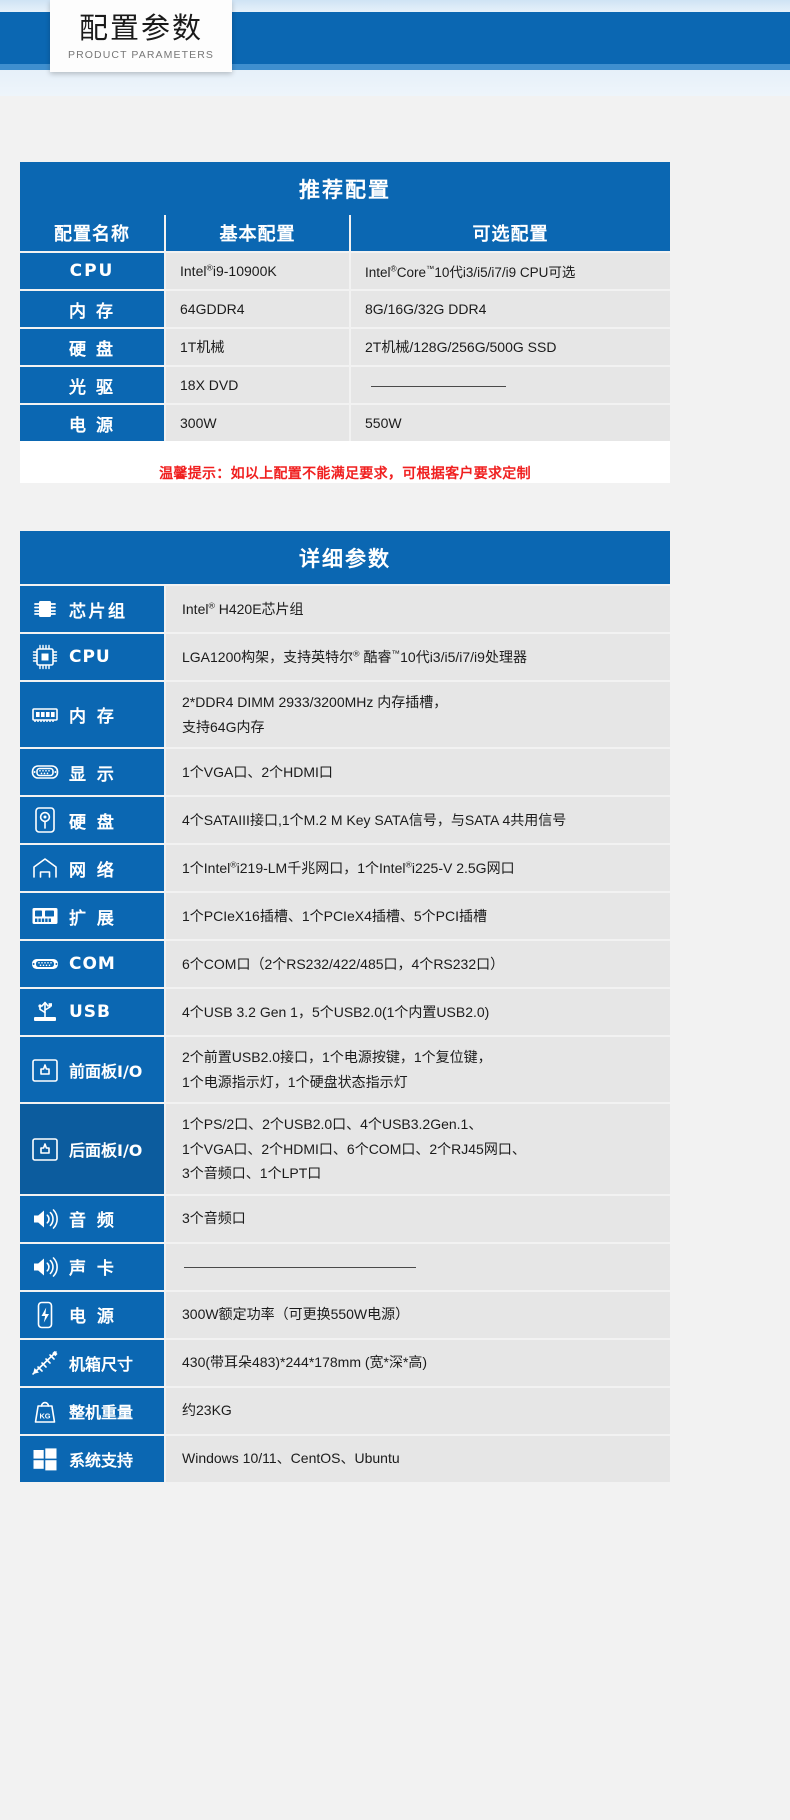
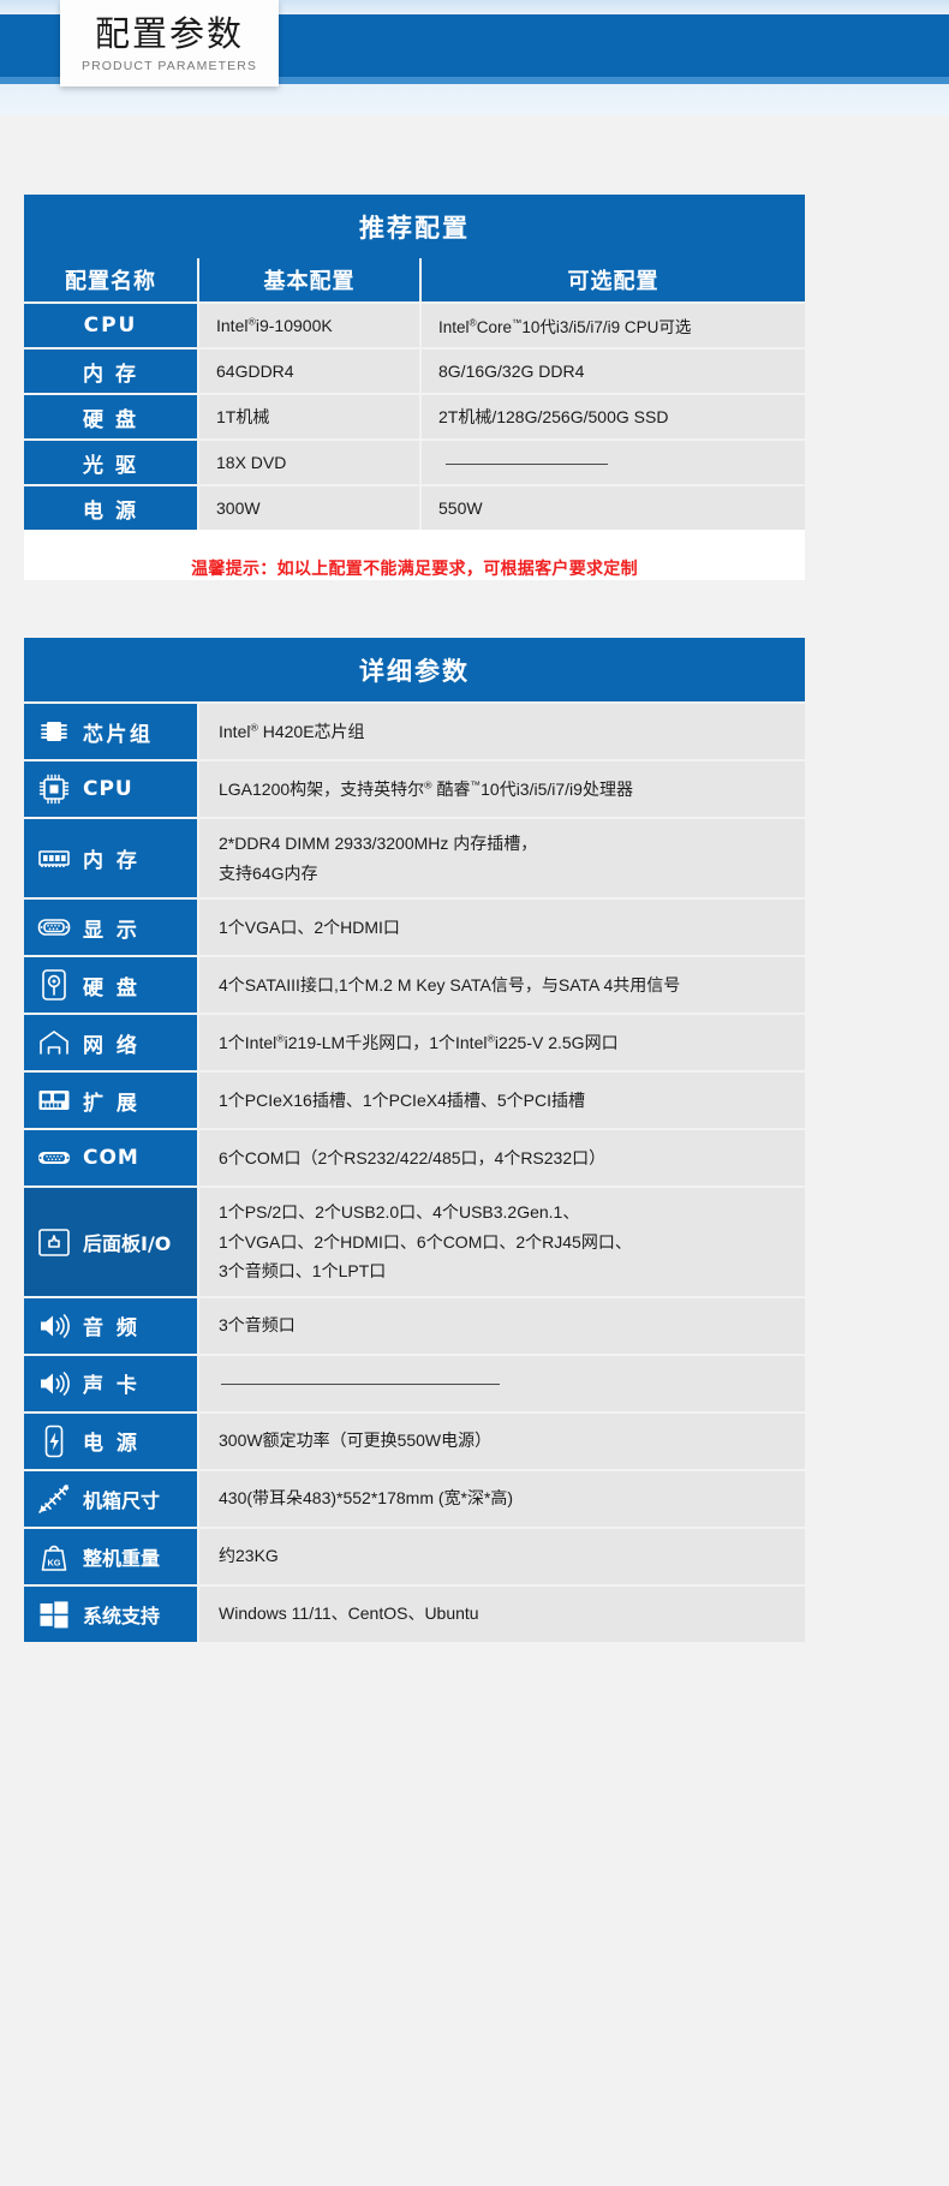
  配置参数
  PRODUCT PARAMETERS
  推荐配置
  配置名称	基本配置	可选配置
  CPU	Intel®i9-10900K	Intel®Core™10代i3/i5/i7/i9 CPU可选
  内 存	64GDDR4	8G/16G/32G DDR4
  硬 盘	1T机械	2T机械/128G/256G/500G SSD
  光 驱	18X DVD
  电 源	300W	550W
  温馨提示：如以上配置不能满足要求，可根据客户要求定制
  详细参数
  芯片组	Intel® H420E芯片组
  CPU	LGA1200构架，支持英特尔® 酷睿™10代i3/i5/i7/i9处理器
  内 存	2*DDR4 DIMM 2933/3200MHz 内存插槽，支持64G内存
  显 示	1个VGA口、2个HDMI口
  硬 盘	4个SATAIII接口,1个M.2 M Key SATA信号，与SATA 4共用信号
  网 络	1个Intel®i219-LM千兆网口，1个Intel®i225-V 2.5G网口
  扩 展	1个PCIeX16插槽、1个PCIeX4插槽、5个PCI插槽
  COM	6个COM口（2个RS232/422/485口，4个RS232口）
- USB	4个USB 3.2 Gen 1，5个USB2.0(1个内置USB2.0)
- 前面板I/O	2个前置USB2.0接口，1个电源按键，1个复位键，1个电源指示灯，1个硬盘状态指示灯
  后面板I/O	1个PS/2口、2个USB2.0口、4个USB3.2Gen.1、1个VGA口、2个HDMI口、6个COM口、2个RJ45网口、3个音频口、1个LPT口
  音 频	3个音频口
  声 卡
  电 源	300W额定功率（可更换550W电源）
- 机箱尺寸	430(带耳朵483)*244*178mm (宽*深*高)
+ 机箱尺寸	430(带耳朵483)*552*178mm (宽*深*高)
  KG 整机重量	约23KG
- 系统支持	Windows 10/11、CentOS、Ubuntu
+ 系统支持	Windows 11/11、CentOS、Ubuntu
